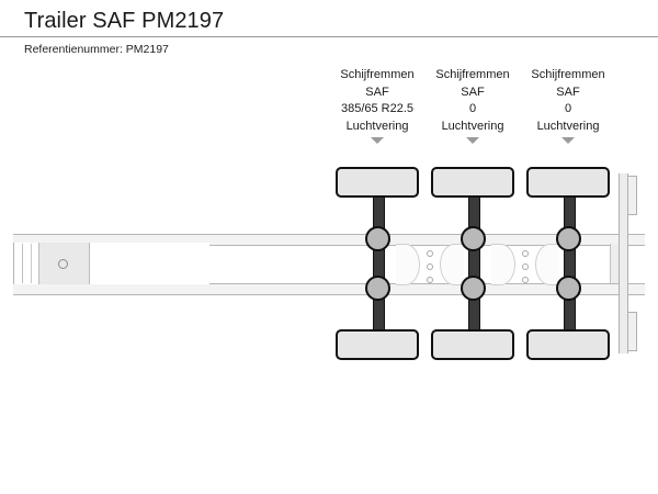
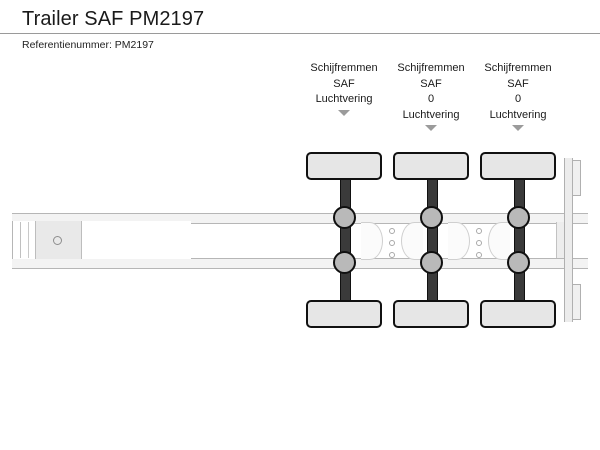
  Trailer SAF PM2197
  Referentienummer: PM2197
  Schijfremmen
  SAF
- 385/65 R22.5
  Luchtvering
  Schijfremmen
  SAF
  0
  Luchtvering
  Schijfremmen
  SAF
  0
  Luchtvering
